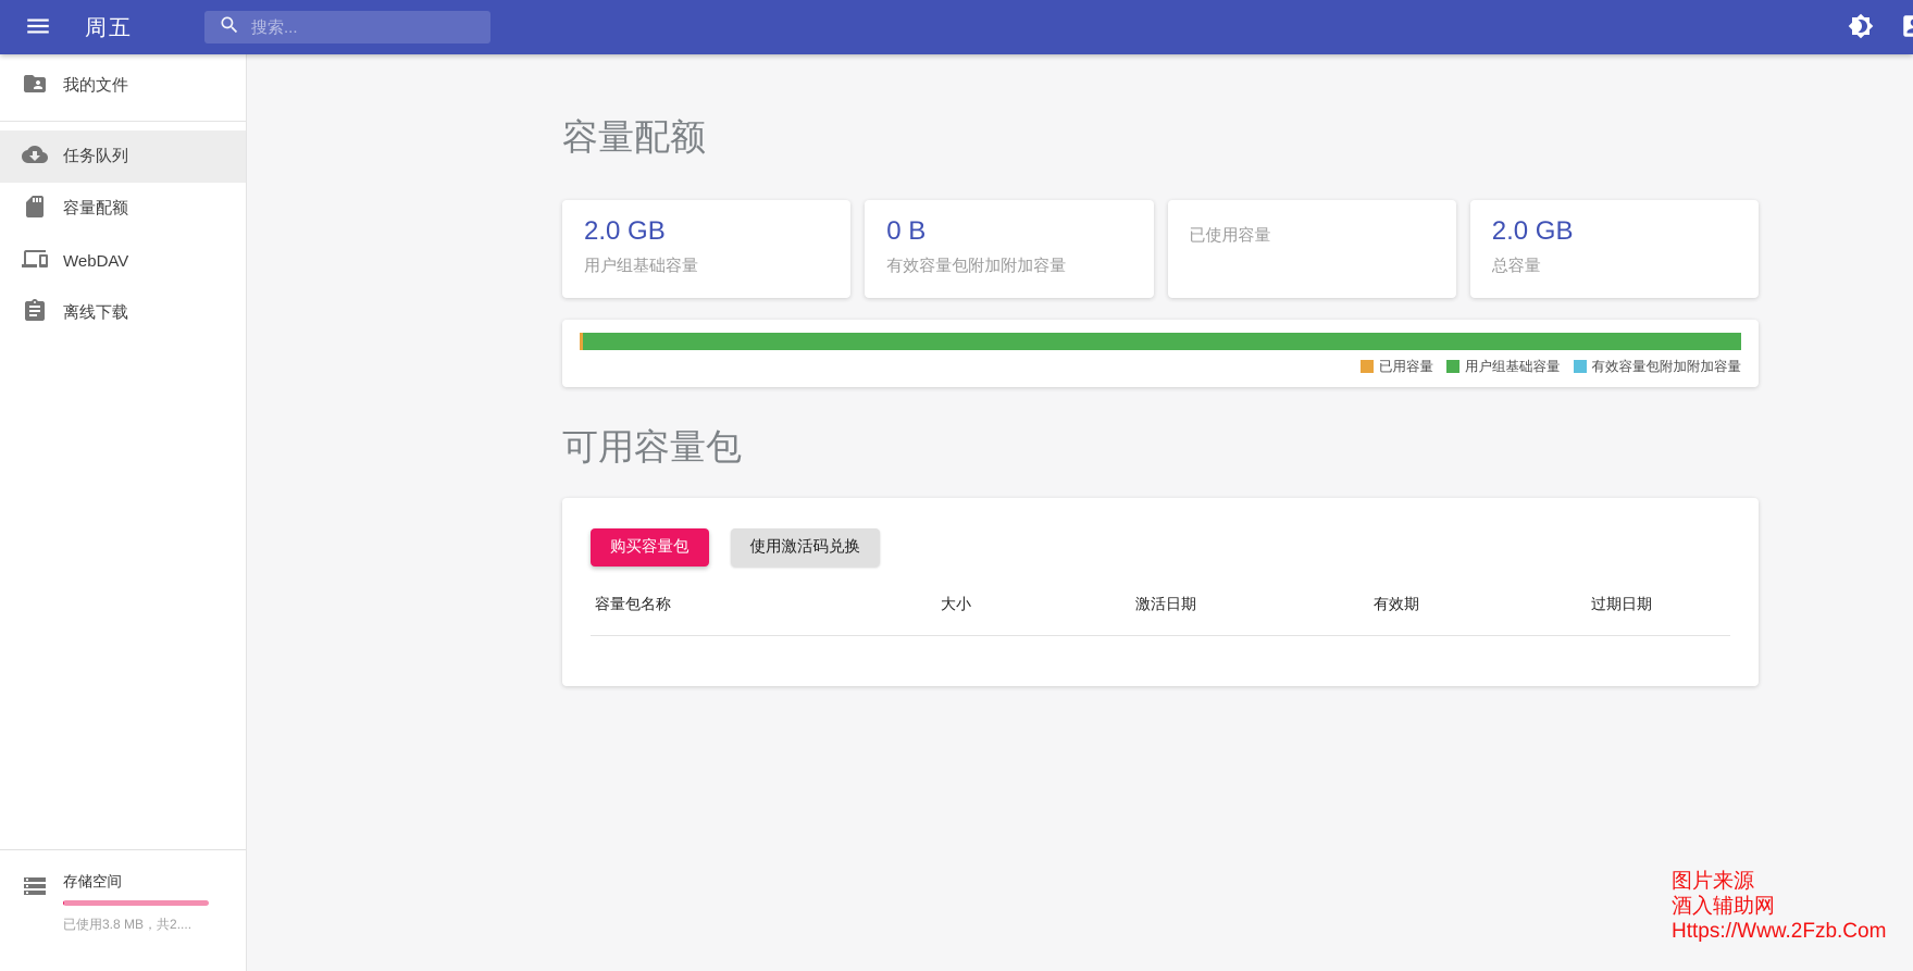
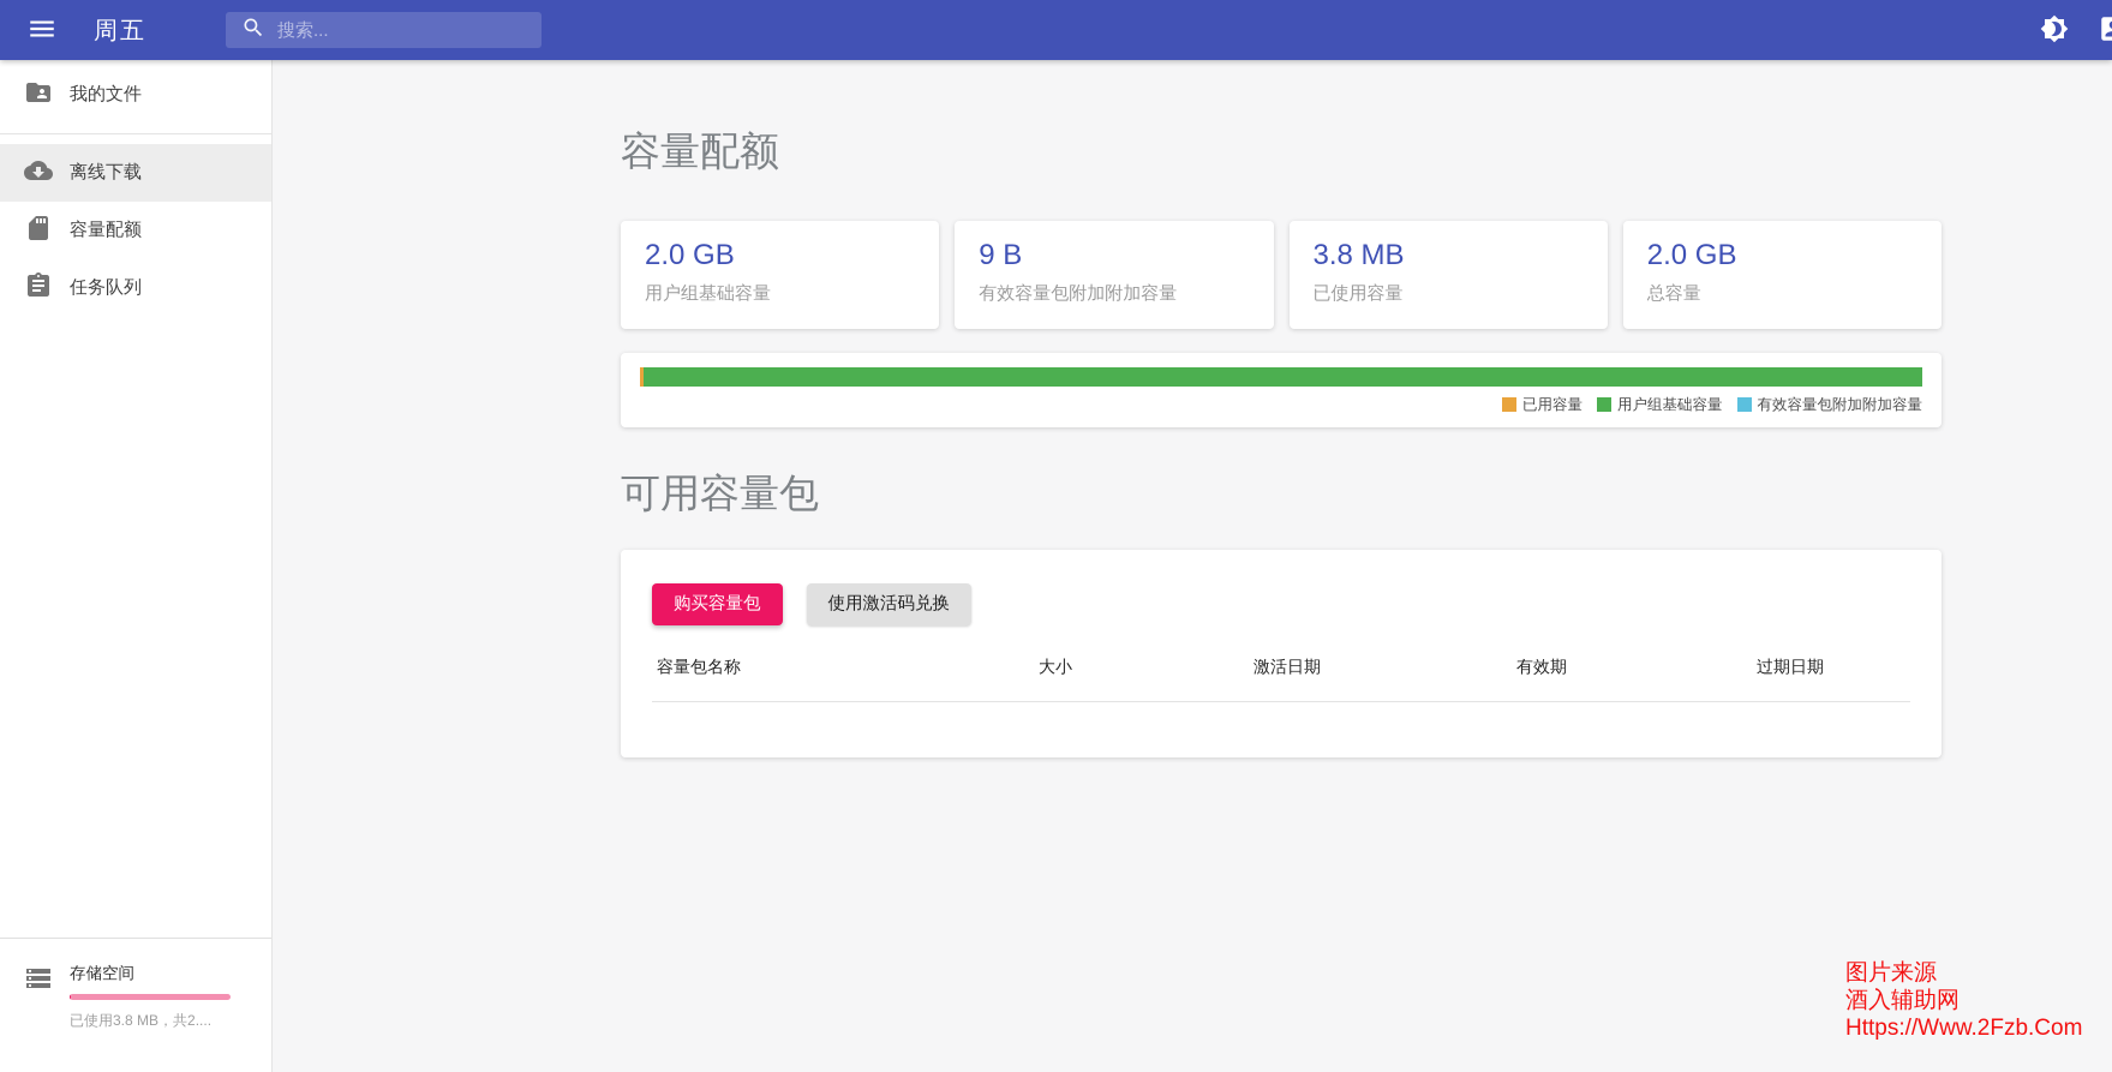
  周五
  搜索...
  我的文件
- 任务队列
+ 离线下载
  容量配额
- WebDAV
- 离线下载
+ 任务队列
  存储空间
  已使用3.8 MB，共2....
  容量配额
  2.0 GB
  用户组基础容量
- 0 B
+ 9 B
  有效容量包附加附加容量
+ 3.8 MB
  已使用容量
  2.0 GB
  总容量
  已用容量
  用户组基础容量
  有效容量包附加附加容量
  可用容量包
  购买容量包
  使用激活码兑换
  容量包名称
  大小
  激活日期
  有效期
  过期日期
  图片来源
  酒入辅助网
  Https://Www.2Fzb.Com
